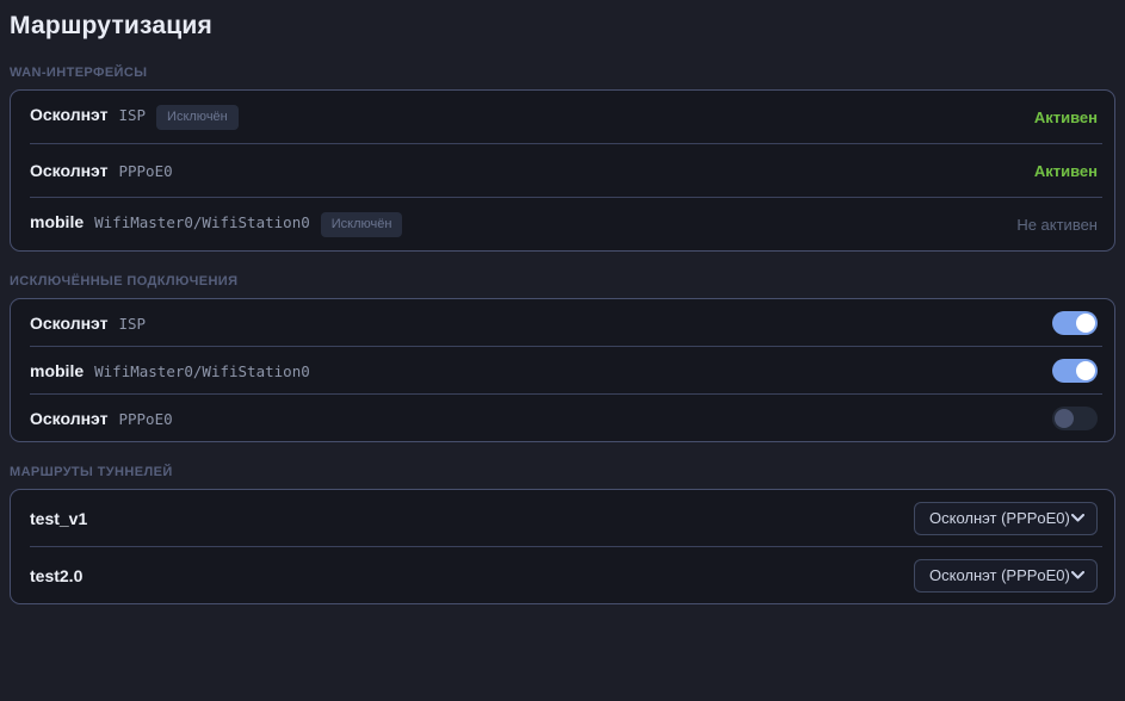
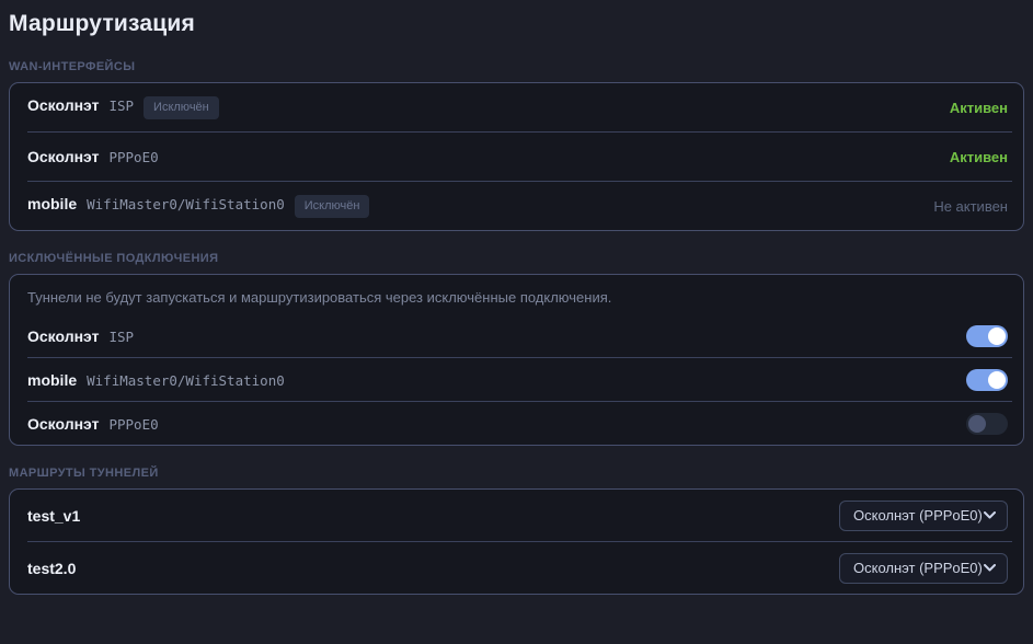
  Маршрутизация
  WAN-ИНТЕРФЕЙСЫ
  Осколнэт
  ISP
  Исключён
  Активен
  Осколнэт
  PPPoE0
  Активен
  mobile
  WifiMaster0/WifiStation0
  Исключён
  Не активен
  ИСКЛЮЧЁННЫЕ ПОДКЛЮЧЕНИЯ
+ Туннели не будут запускаться и маршрутизироваться через исключённые подключения.
  Осколнэт
  ISP
  mobile
  WifiMaster0/WifiStation0
  Осколнэт
  PPPoE0
  МАРШРУТЫ ТУННЕЛЕЙ
  test_v1
  Осколнэт (PPPoE0)
  test2.0
  Осколнэт (PPPoE0)
